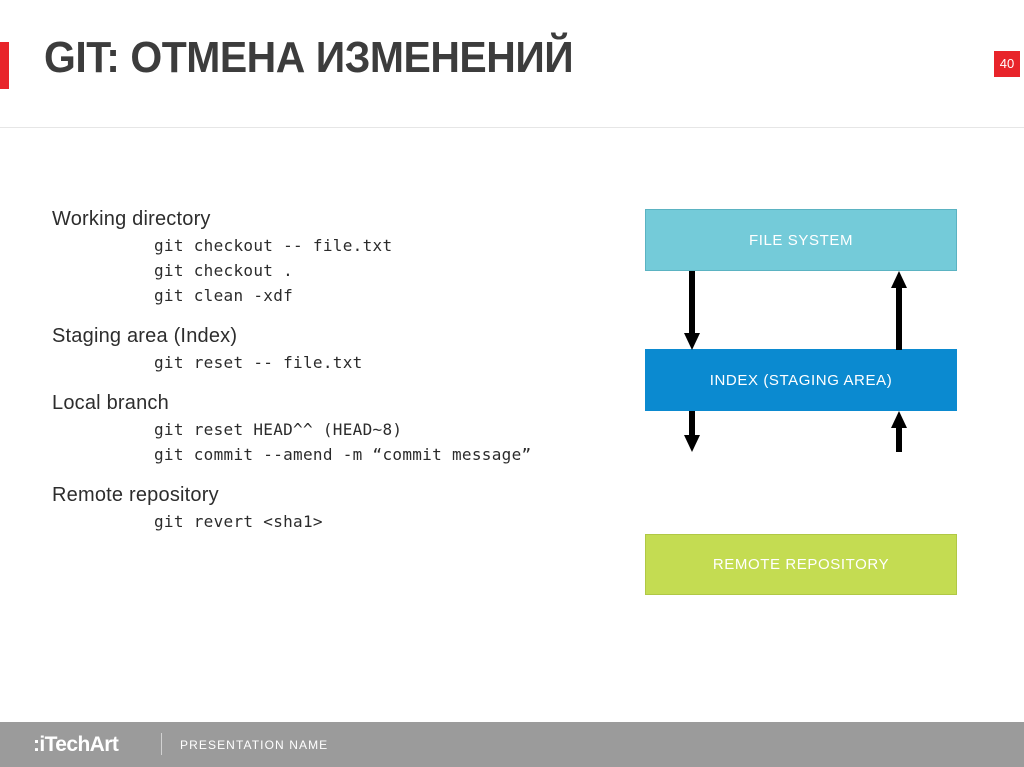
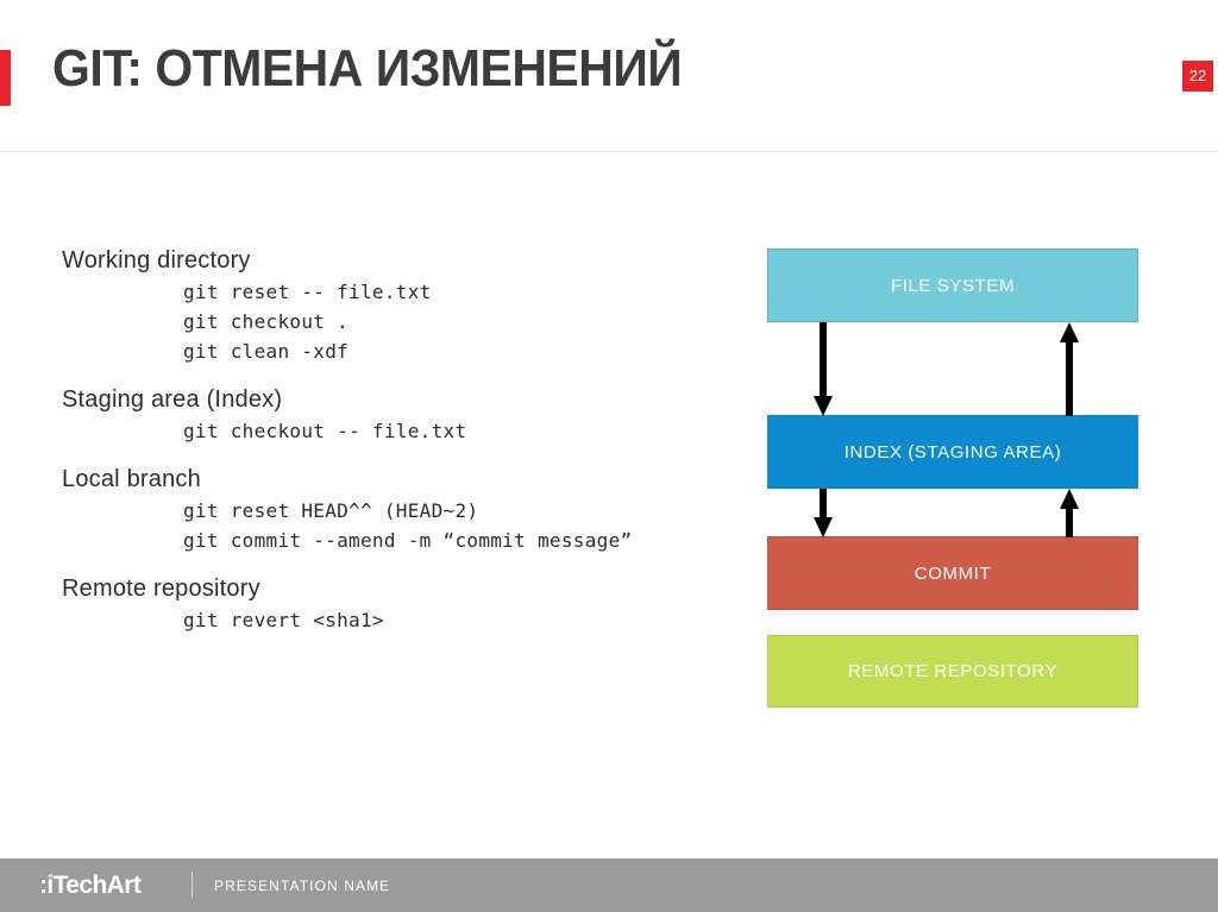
  GIT: ОТМЕНА ИЗМЕНЕНИЙ
- 40
+ 22
  Working directory
- git checkout -- file.txt
+ git reset -- file.txt
  git checkout .
  git clean -xdf
  Staging area (Index)
- git reset -- file.txt
+ git checkout -- file.txt
  Local branch
- git reset HEAD^^ (HEAD~8)
+ git reset HEAD^^ (HEAD~2)
  git commit --amend -m “commit message”
  Remote repository
  git revert <sha1>
  FILE SYSTEM
  INDEX (STAGING AREA)
+ COMMIT
  REMOTE REPOSITORY
  :iTechArt
  PRESENTATION NAME
